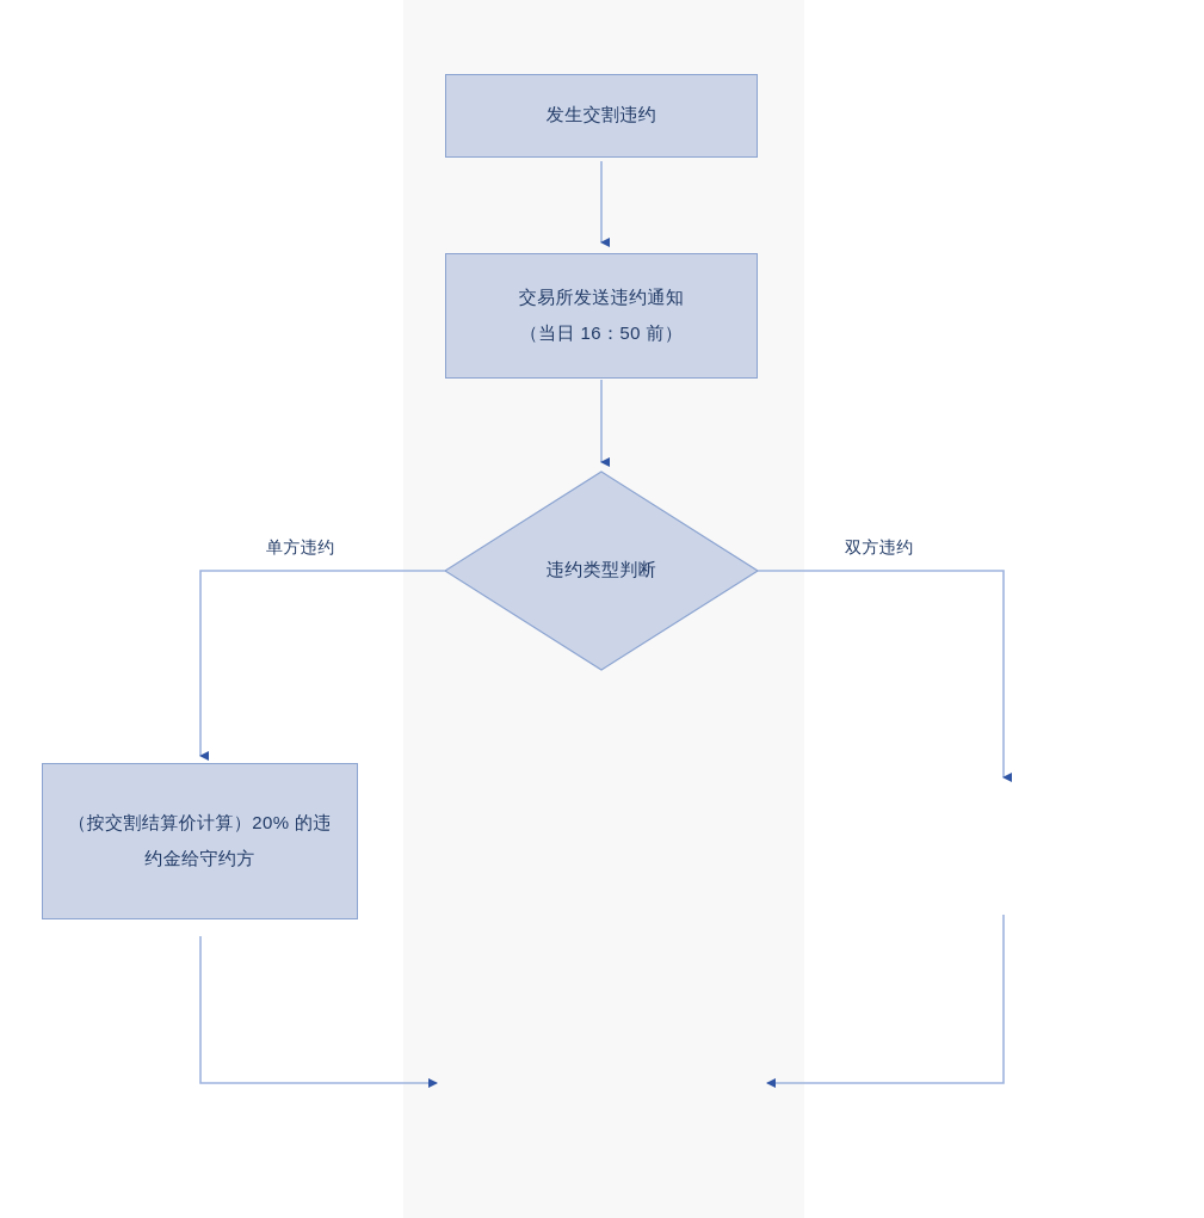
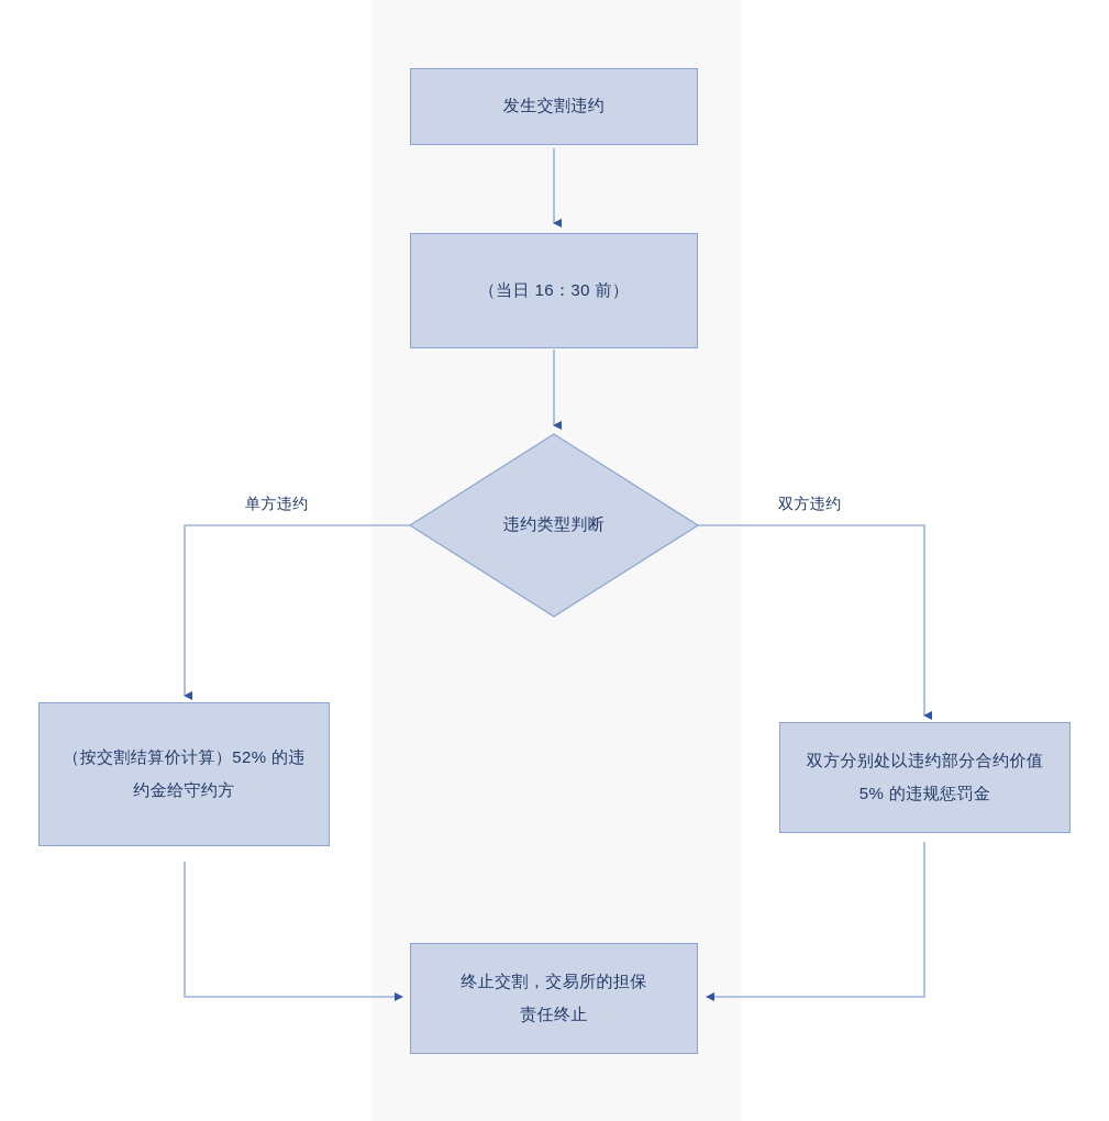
  发生交割违约
- 交易所发送违约通知
- （当日 16：50 前）
+ （当日 16：30 前）
  违约类型判断
  单方违约
  双方违约
- （按交割结算价计算）20% 的违
+ （按交割结算价计算）52% 的违
  约金给守约方
+ 双方分别处以违约部分合约价值
+ 5% 的违规惩罚金
+ 终止交割，交易所的担保
+ 责任终止
